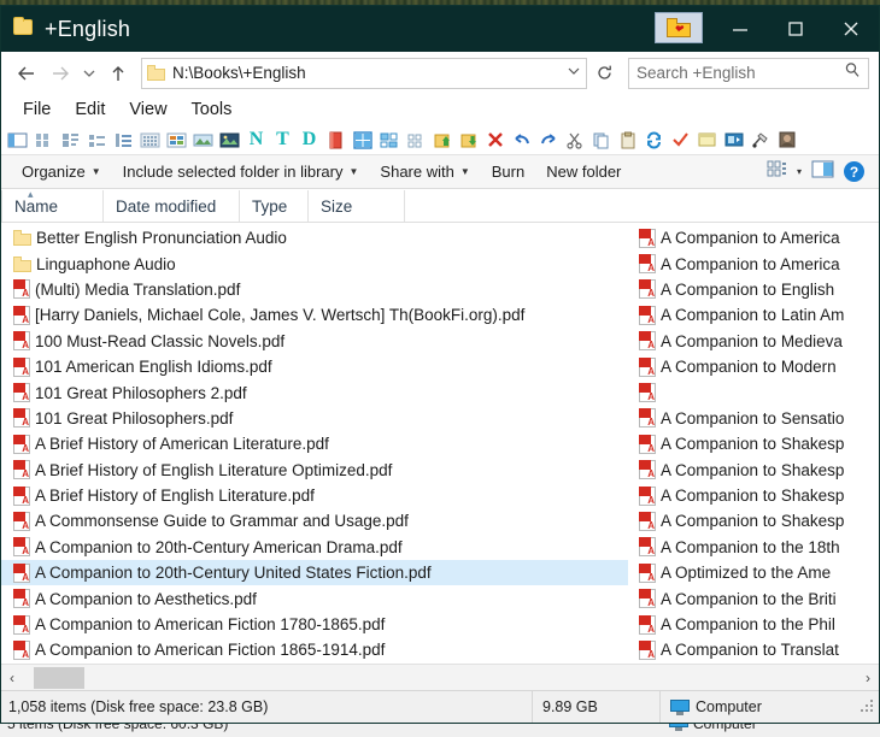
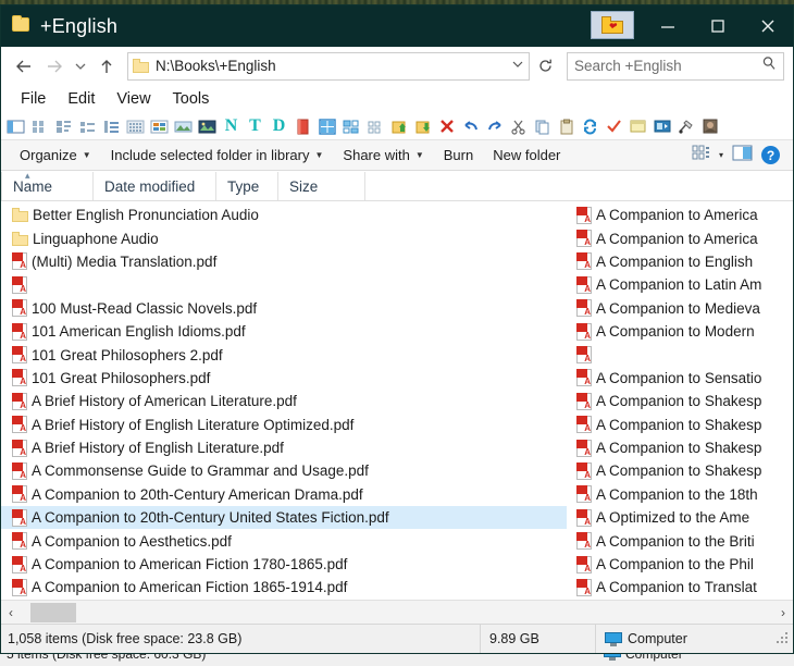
  +English
  ❤
  N:\Books\+English
  Search +English
  File
  Edit
  View
  Tools
  N
  T
  D
  Organize
  ▼
  Include selected folder in library
  ▼
  Share with
  ▼
  Burn
  New folder
  ▾
  ?
  ▴
  Name
  Date modified
  Type
  Size
  Better English Pronunciation Audio
  Linguaphone Audio
  (Multi) Media Translation.pdf
- [Harry Daniels, Michael Cole, James V. Wertsch] Th(BookFi.org).pdf
  100 Must-Read Classic Novels.pdf
  101 American English Idioms.pdf
  101 Great Philosophers 2.pdf
  101 Great Philosophers.pdf
  A Brief History of American Literature.pdf
  A Brief History of English Literature Optimized.pdf
  A Brief History of English Literature.pdf
  A Commonsense Guide to Grammar and Usage.pdf
  A Companion to 20th-Century American Drama.pdf
  A Companion to 20th-Century United States Fiction.pdf
  A Companion to Aesthetics.pdf
  A Companion to American Fiction 1780-1865.pdf
  A Companion to American Fiction 1865-1914.pdf
  A Companion to America
  A Companion to America
  A Companion to English
  A Companion to Latin Am
  A Companion to Medieva
  A Companion to Modern
  A Companion to Sensatio
  A Companion to Shakesp
  A Companion to Shakesp
  A Companion to Shakesp
  A Companion to Shakesp
  A Companion to the 18th
  A Optimized to the Ame
  A Companion to the Briti
  A Companion to the Phil
  A Companion to Translat
  ‹
  ›
  1,058 items (Disk free space: 23.8 GB)
  9.89 GB
  Computer
